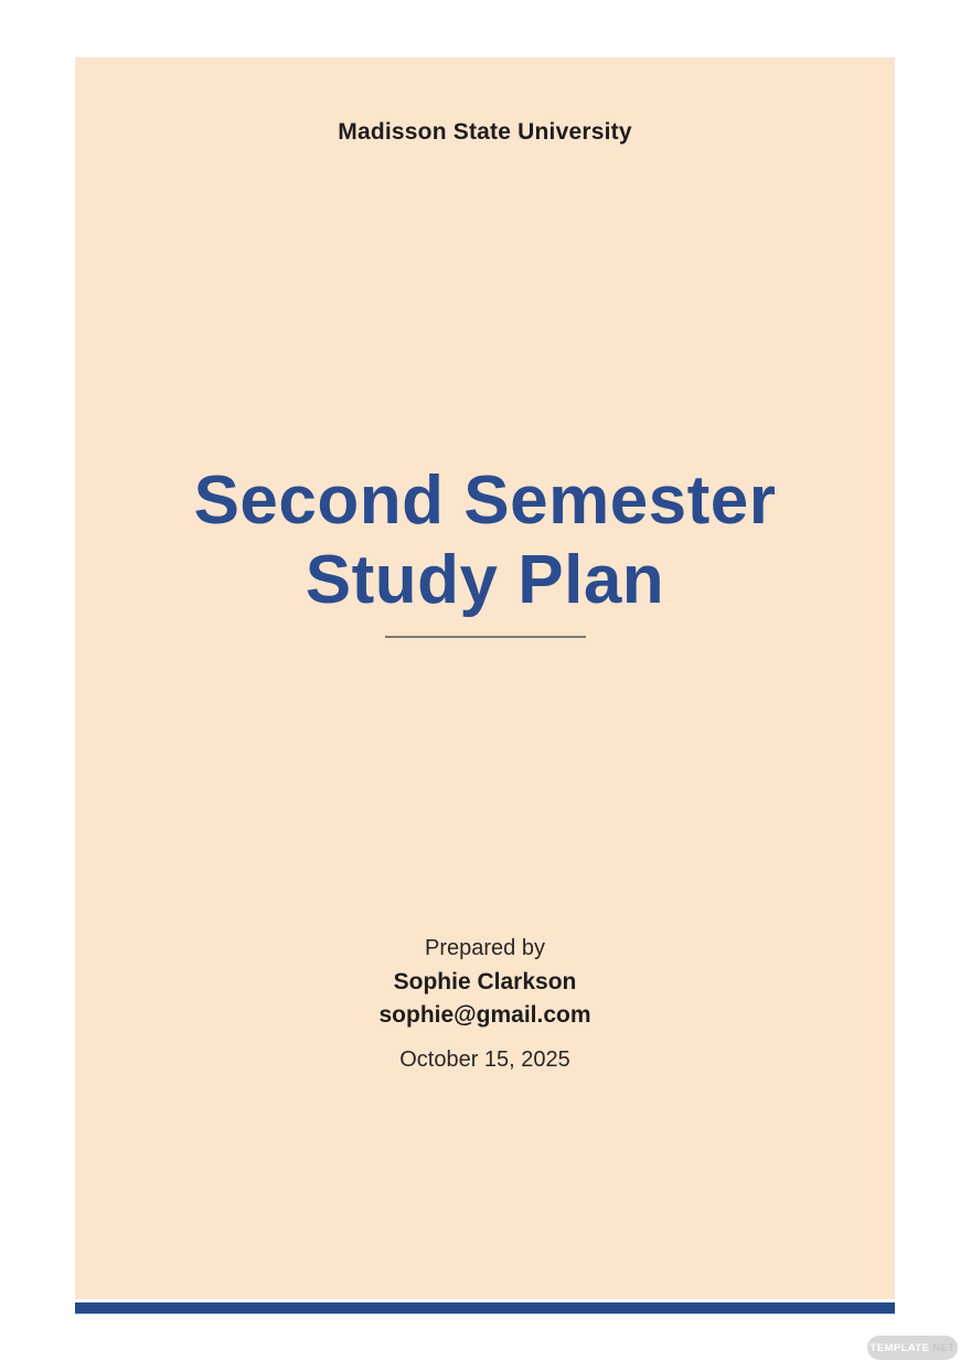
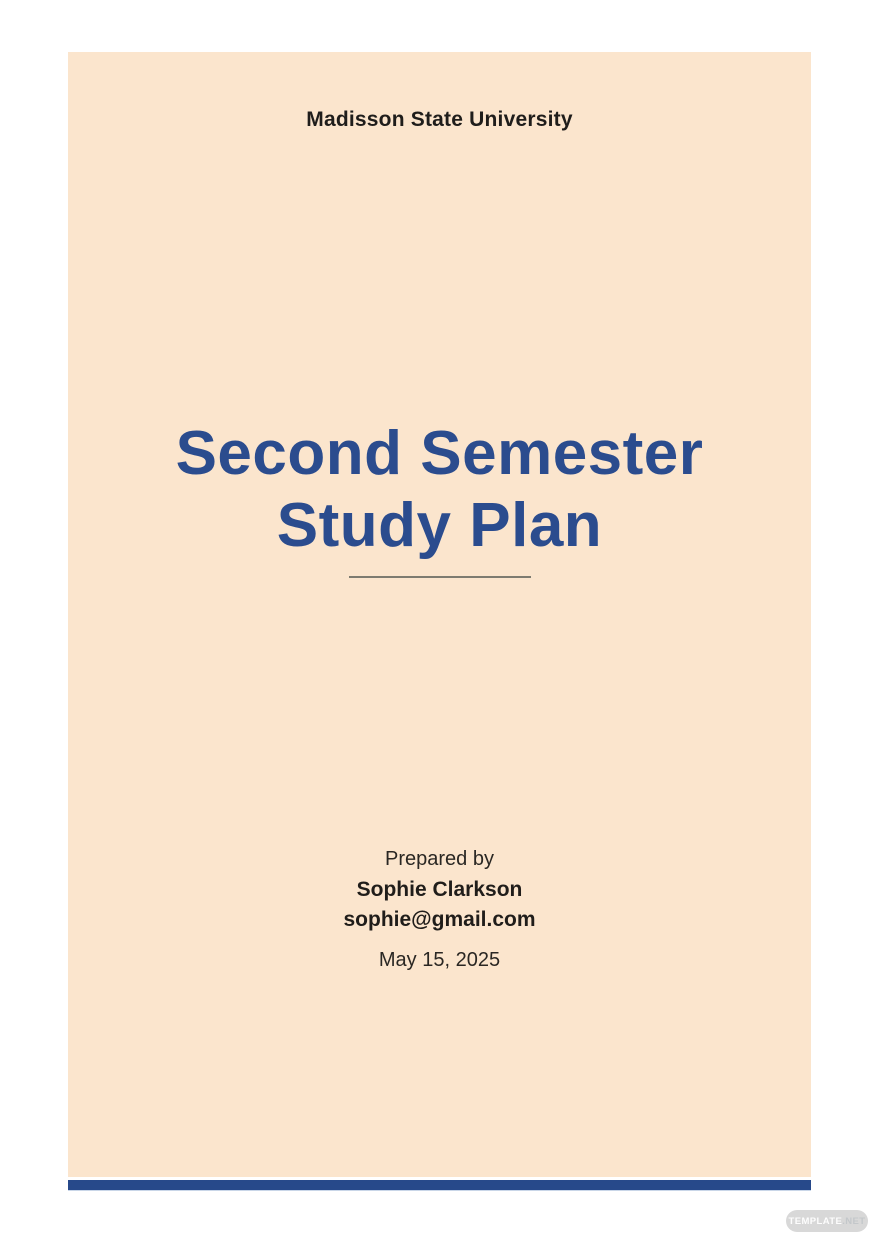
  Madisson State University
  Second Semester
  Study Plan
  Prepared by
  Sophie Clarkson
  sophie@gmail.com
- October 15, 2025
+ May 15, 2025
  TEMPLATE
